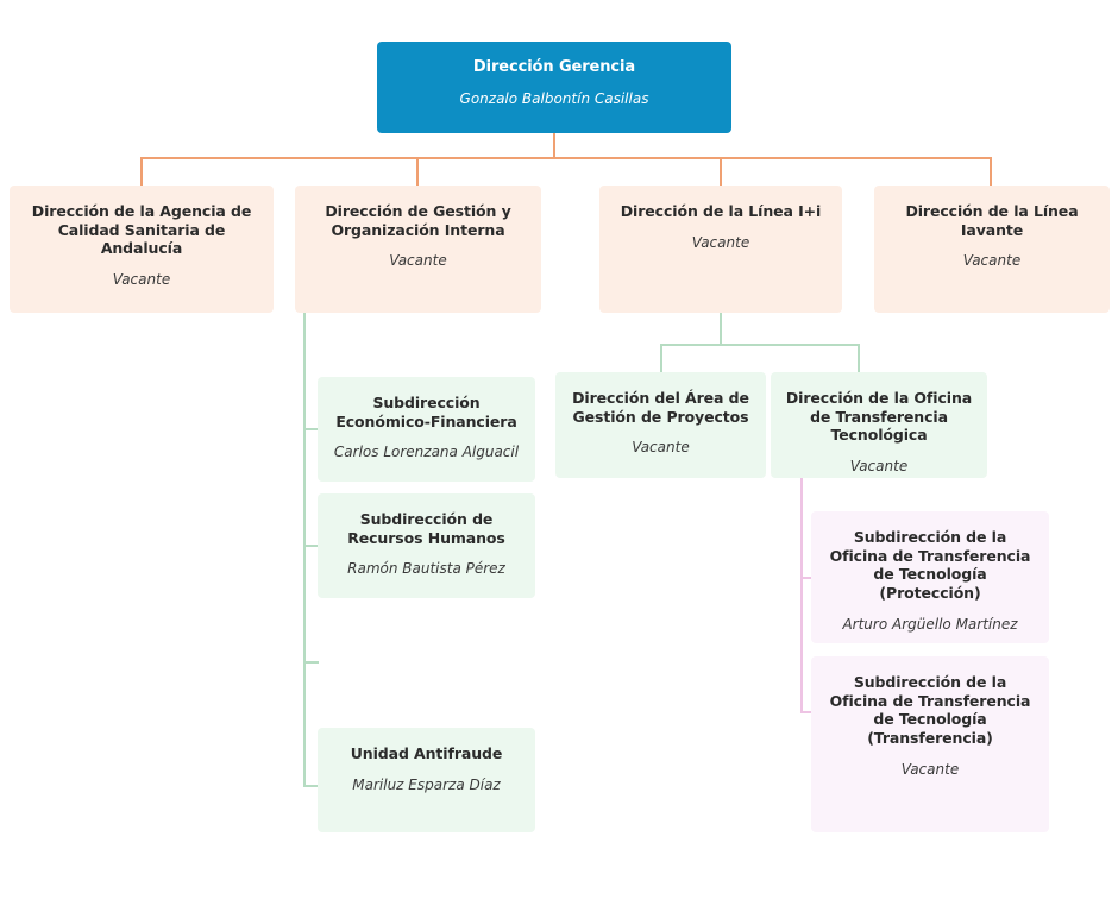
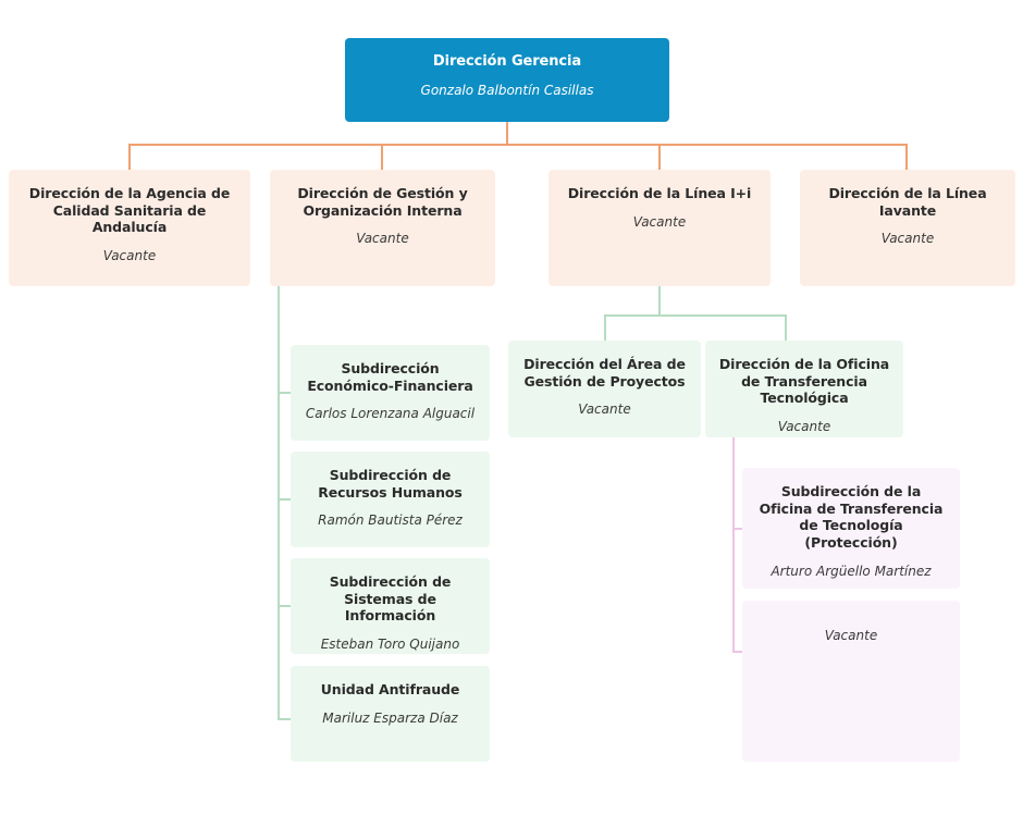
  Dirección Gerencia
  Gonzalo Balbontín Casillas
  Dirección de la Agencia de Calidad Sanitaria de Andalucía
  Vacante
  Dirección de Gestión y Organización Interna
  Vacante
  Dirección de la Línea I+i
  Vacante
  Dirección de la Línea Iavante
  Vacante
  Subdirección Económico-Financiera
  Carlos Lorenzana Alguacil
  Subdirección de Recursos Humanos
  Ramón Bautista Pérez
+ Subdirección de Sistemas de Información
+ Esteban Toro Quijano
  Unidad Antifraude
  Mariluz Esparza Díaz
  Dirección del Área de Gestión de Proyectos
  Vacante
  Dirección de la Oficina de Transferencia Tecnológica
  Vacante
  Subdirección de la Oficina de Transferencia de Tecnología (Protección)
  Arturo Argüello Martínez
- Subdirección de la Oficina de Transferencia de Tecnología (Transferencia)
  Vacante
